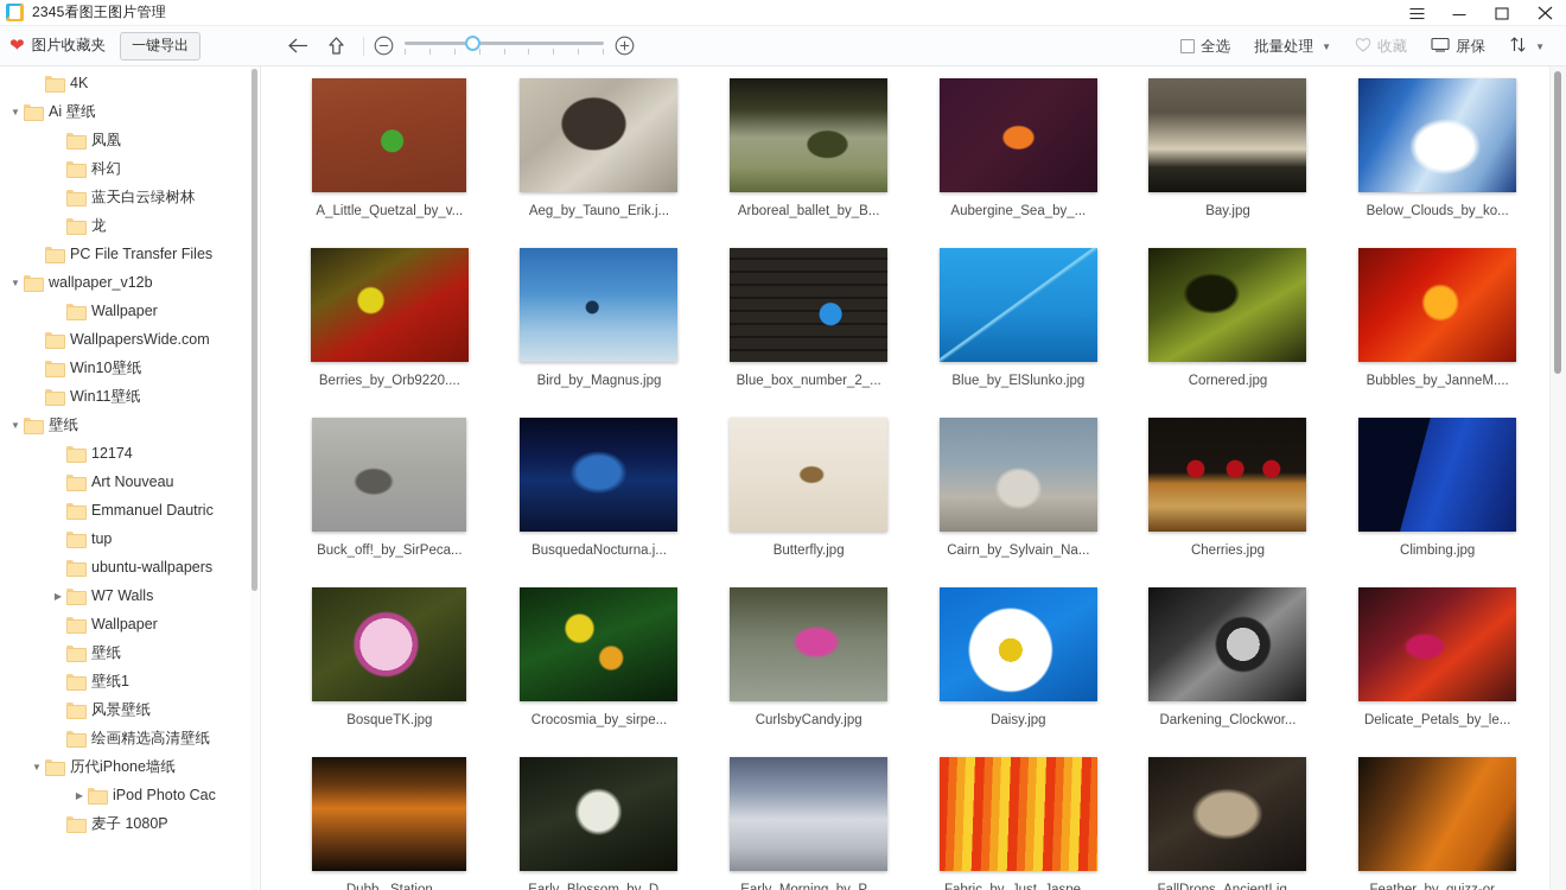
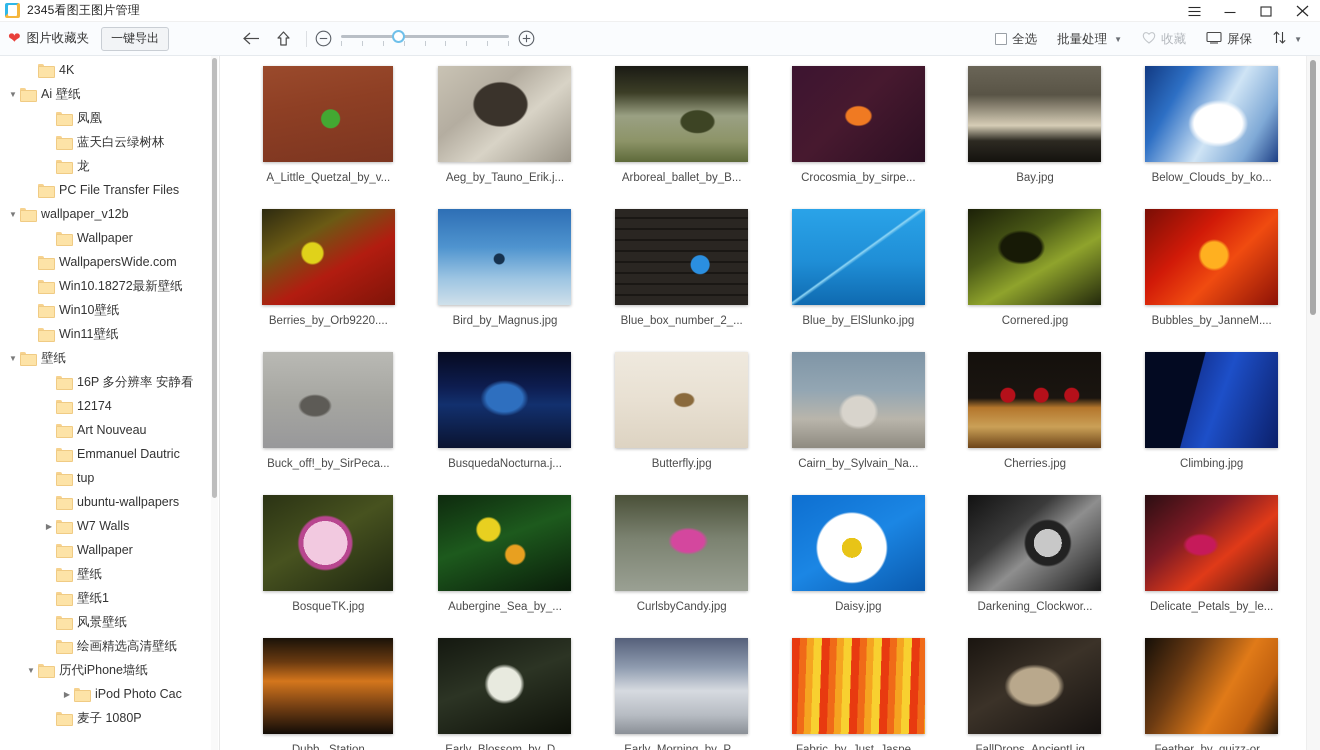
  2345看图王图片管理
  ❤
  图片收藏夹
  一键导出
  全选
  批量处理
  ▼
  收藏
  屏保
  ▼
  4K
  ▼
  Ai 壁纸
  凤凰
- 科幻
  蓝天白云绿树林
  龙
  PC File Transfer Files
  ▼
  wallpaper_v12b
  Wallpaper
  WallpapersWide.com
+ Win10.18272最新壁纸
  Win10壁纸
  Win11壁纸
  ▼
  壁纸
+ 16P 多分辨率 安静看
  12174
  Art Nouveau
  Emmanuel Dautric
  tup
  ubuntu-wallpapers
  ▶
  W7 Walls
  Wallpaper
  壁纸
  壁纸1
  风景壁纸
  绘画精选高清壁纸
  ▼
  历代iPhone墙纸
  ▶
  iPod Photo Cac
  麦子 1080P
  A_Little_Quetzal_by_v...
  Aeg_by_Tauno_Erik.j...
  Arboreal_ballet_by_B...
- Aubergine_Sea_by_...
+ Crocosmia_by_sirpe...
  Bay.jpg
  Below_Clouds_by_ko...
  Berries_by_Orb9220....
  Bird_by_Magnus.jpg
  Blue_box_number_2_...
  Blue_by_ElSlunko.jpg
  Cornered.jpg
  Bubbles_by_JanneM....
  Buck_off!_by_SirPeca...
  BusquedaNocturna.j...
  Butterfly.jpg
  Cairn_by_Sylvain_Na...
  Cherries.jpg
  Climbing.jpg
  BosqueTK.jpg
- Crocosmia_by_sirpe...
+ Aubergine_Sea_by_...
  CurlsbyCandy.jpg
  Daisy.jpg
  Darkening_Clockwor...
  Delicate_Petals_by_le...
